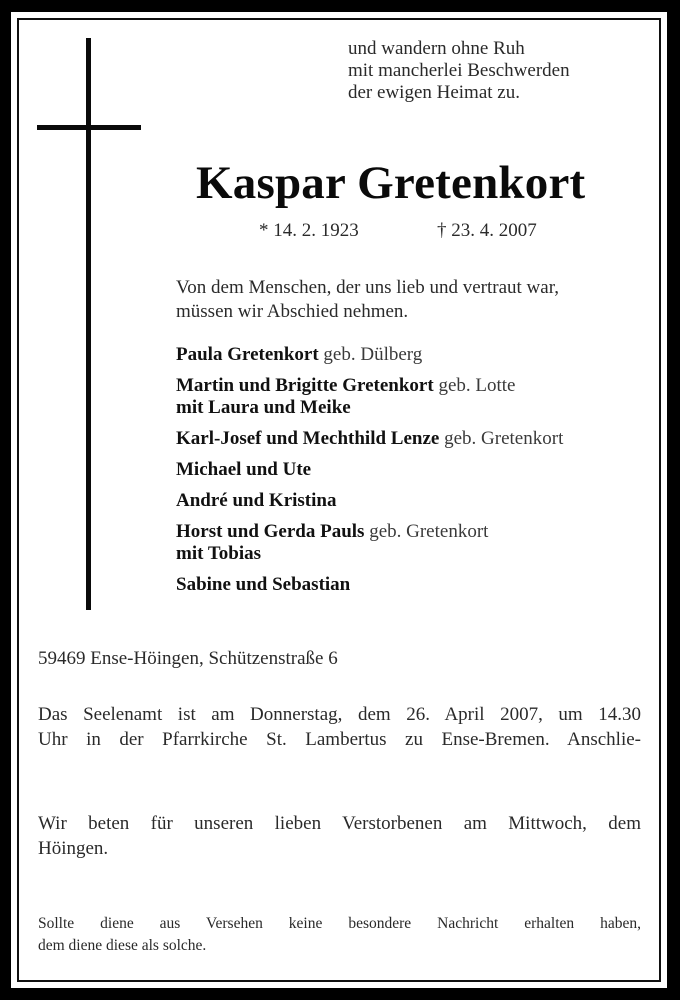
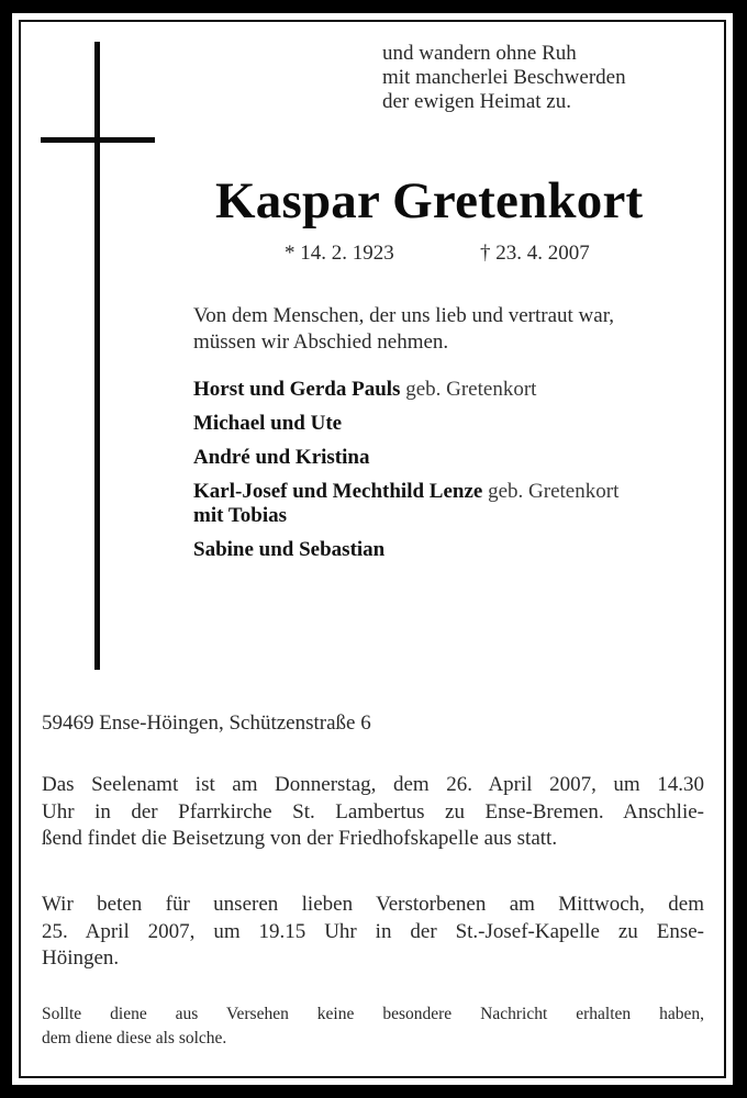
  und wandern ohne Ruh
  mit mancherlei Beschwerden
  der ewigen Heimat zu.
  Kaspar Gretenkort
  * 14. 2. 1923
  † 23. 4. 2007
  Von dem Menschen, der uns lieb und vertraut war,
  müssen wir Abschied nehmen.
- Paula Gretenkort geb. Dülberg
- Martin und Brigitte Gretenkort geb. Lotte
- mit Laura und Meike
- Karl-Josef und Mechthild Lenze geb. Gretenkort
+ Horst und Gerda Pauls geb. Gretenkort
  Michael und Ute
  André und Kristina
- Horst und Gerda Pauls geb. Gretenkort
+ Karl-Josef und Mechthild Lenze geb. Gretenkort
  mit Tobias
  Sabine und Sebastian
  59469 Ense-Höingen, Schützenstraße 6
  Das Seelenamt ist am Donnerstag, dem 26. April 2007, um 14.30
  Uhr in der Pfarrkirche St. Lambertus zu Ense-Bremen. Anschlie-
+ ßend findet die Beisetzung von der Friedhofskapelle aus statt.
  Wir beten für unseren lieben Verstorbenen am Mittwoch, dem
+ 25. April 2007, um 19.15 Uhr in der St.-Josef-Kapelle zu Ense-
  Höingen.
  Sollte diene aus Versehen keine besondere Nachricht erhalten haben,
  dem diene diese als solche.
